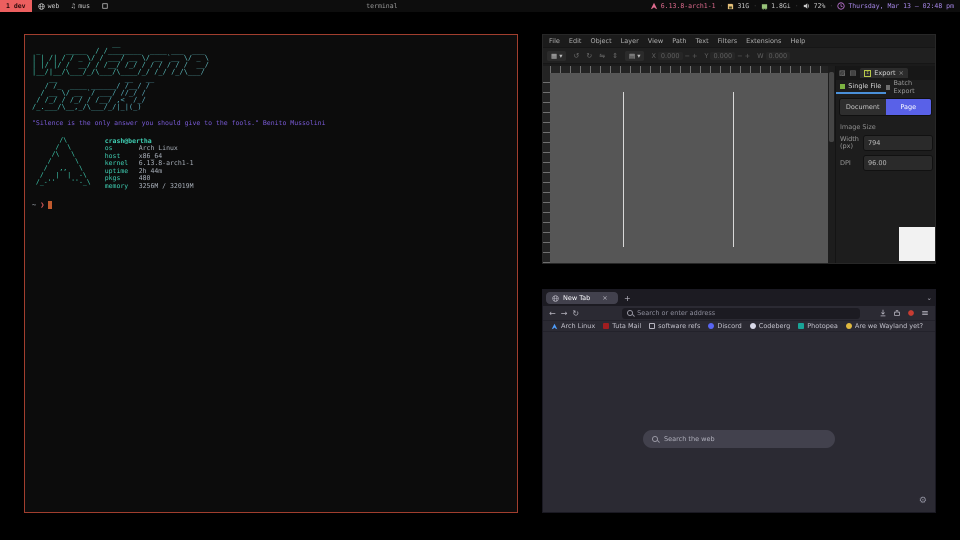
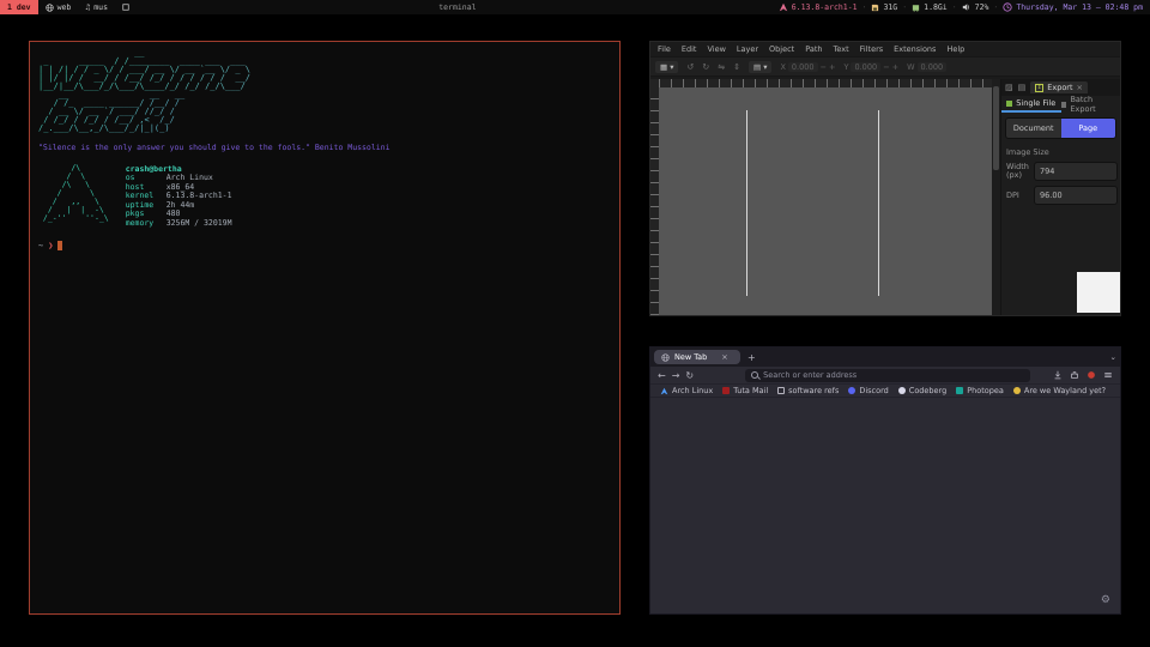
  1 dev
  web
  ♫
  mus
  terminal
  6.13.8-arch1-1
  ·
  31G
  ·
  1.8Gi
  ·
  72%
  ·
  Thursday, Mar 13 — 02:48 pm
  __
  _ _____ / /________ ____ ___ ___
  | | /| / / _ \/ / ___/ __ \/ __ `__ \/ _ \
  | |/ |/ / __/ / /__/ /_/ / / / / / / __/
  |__/|__/\___/_/\___/\____/_/ /_/ /_/\___/
  __ __ __
  / /_ ____ ______/ /__/ /
  / __ \/ __ `/ ___/ //_/ /
  / /_/ / /_/ / /__/ ,< /_/
  /_.___/\__,_/\___/_/|_|(_)
  "Silence is the only answer you should give to the fools." Benito Mussolini
  /\
  / \
  /\ \
  / \
  / ,, \
  / | | -\
  /_-'' ''-_\
  crash@bertha
  os
  Arch Linux
  host
  x86_64
  kernel
  6.13.8-arch1-1
  uptime
  2h 44m
  pkgs
  480
  memory
  3256M / 32019M
  ~
  ❯
  File
  Edit
- Object
+ View
  Layer
- View
+ Object
  Path
  Text
  Filters
  Extensions
  Help
  ▦ ▾
  ↺
  ↻
  ⇋
  ⇕
  ▤ ▾
  X
  0.000
  − +
  Y
  0.000
  − +
  W
  0.000
  ▨
  ▤
  Export
  ×
  Single File
  Batch Export
  Document
  Page
  Image Size
  Width (px)
  794
  DPI
  96.00
  New Tab
  ×
  +
  ⌄
  ←
  →
  ↻
  Search or enter address
  Arch Linux
  Tuta Mail
  software refs
  Discord
  Codeberg
  Photopea
  Are we Wayland yet?
- Search the web
  ⚙
